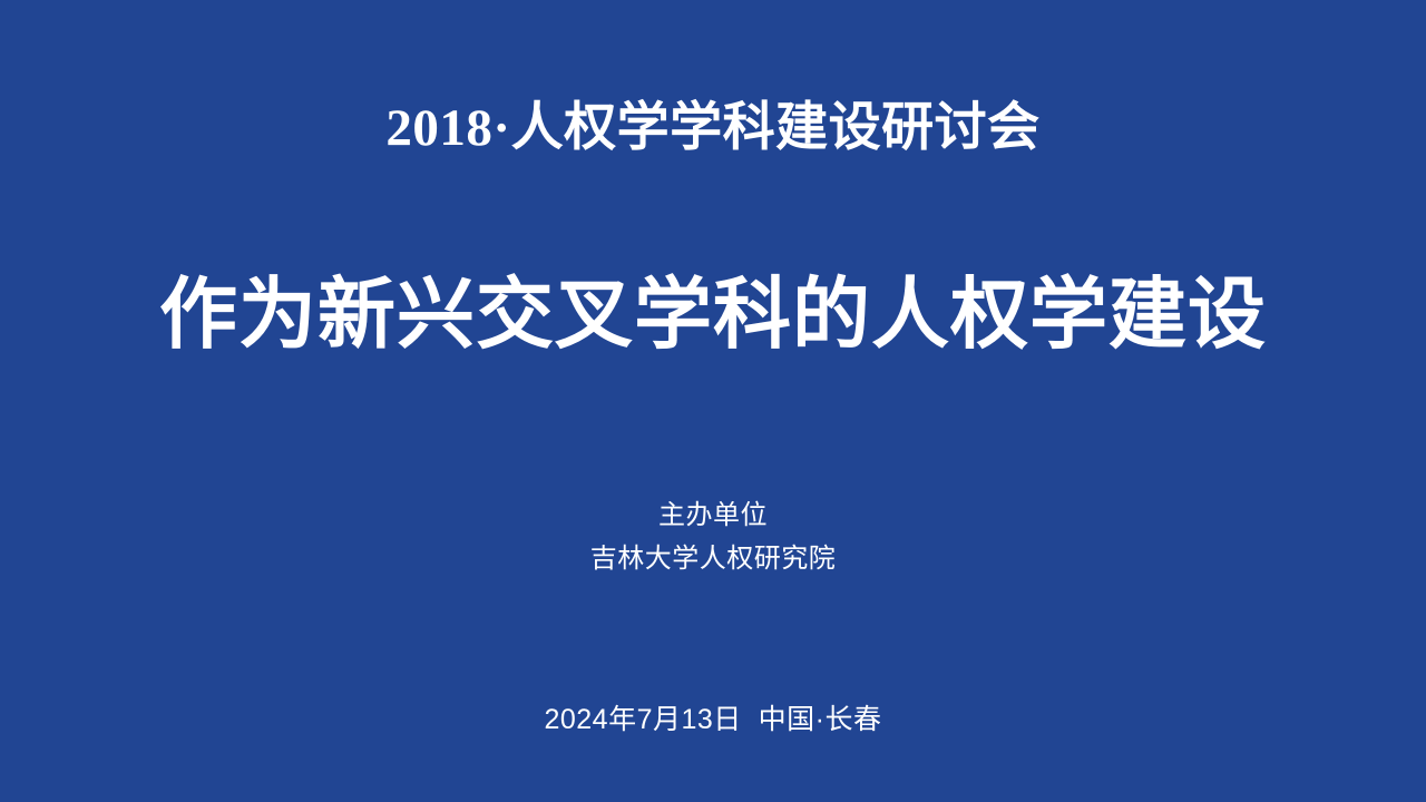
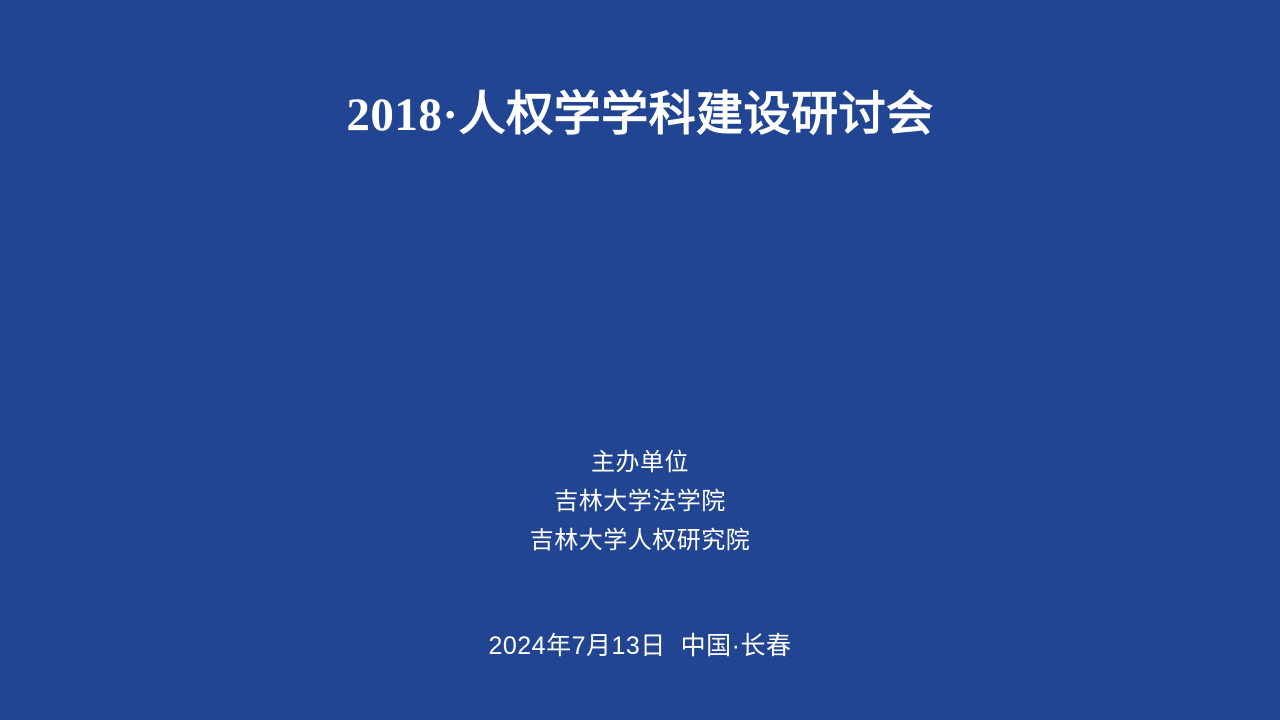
  2018·人权学学科建设研讨会
- 作为新兴交叉学科的人权学建设
  主办单位
+ 吉林大学法学院
  吉林大学人权研究院
  2024年7月13日 中国·长春
